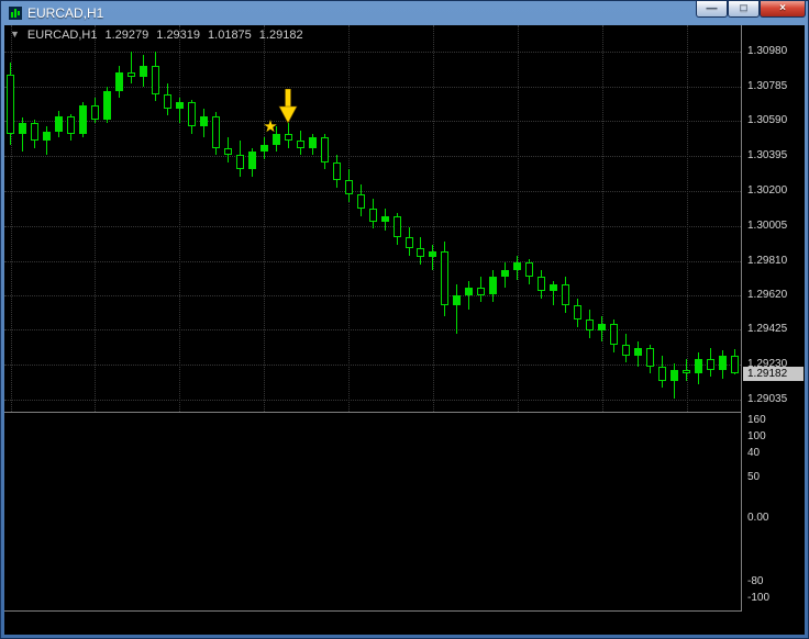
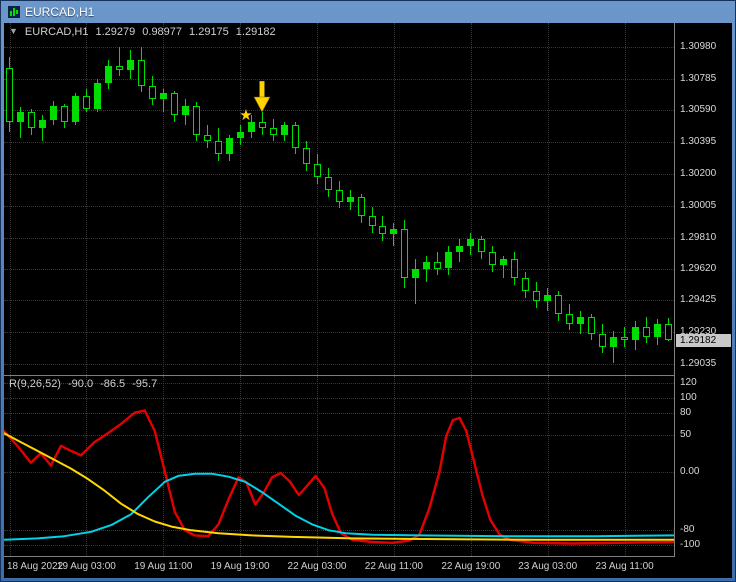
  EURCAD,H1
- —
- □
- ×
  ▼
  EURCAD,H1
  1.29279
- 1.29319
+ 0.98977
- 1.01875
+ 1.29175
  1.29182
  ★
+ R(9,26,52)
+ -90.0
+ -86.5
+ -95.7
  1.29182
  1.30980
  1.30785
  1.30590
  1.30395
  1.30200
  1.30005
  1.29810
  1.29620
  1.29425
  1.29230
  1.29035
- 160
+ 120
  100
- 40
+ 80
  50
  0.00
  -80
  -100
+ 18 Aug 2022
+ 19 Aug 03:00
+ 19 Aug 11:00
+ 19 Aug 19:00
+ 22 Aug 03:00
+ 22 Aug 11:00
+ 22 Aug 19:00
+ 23 Aug 03:00
+ 23 Aug 11:00
